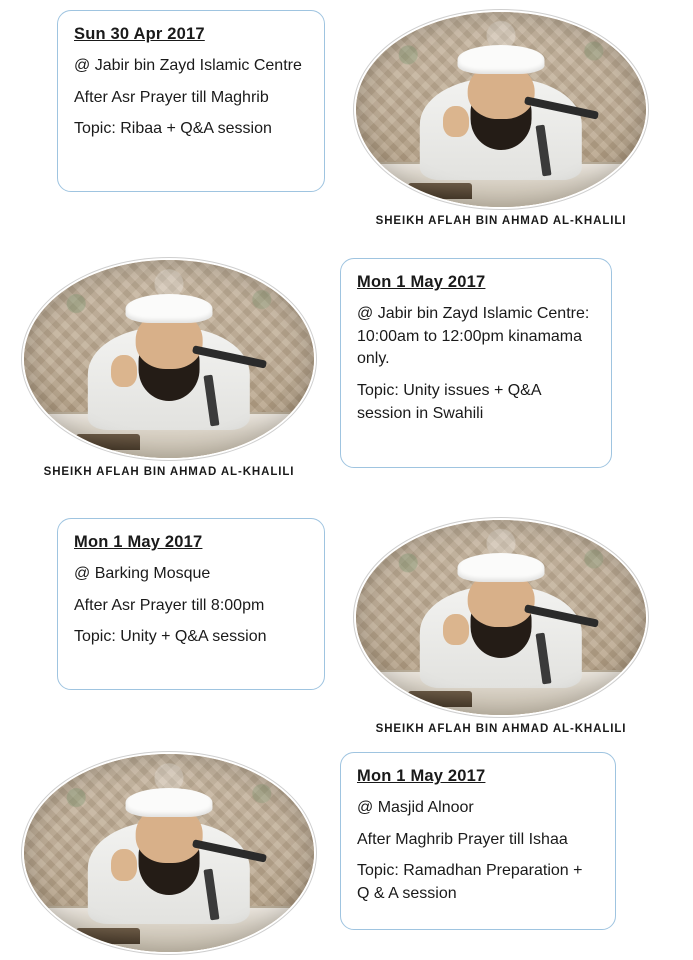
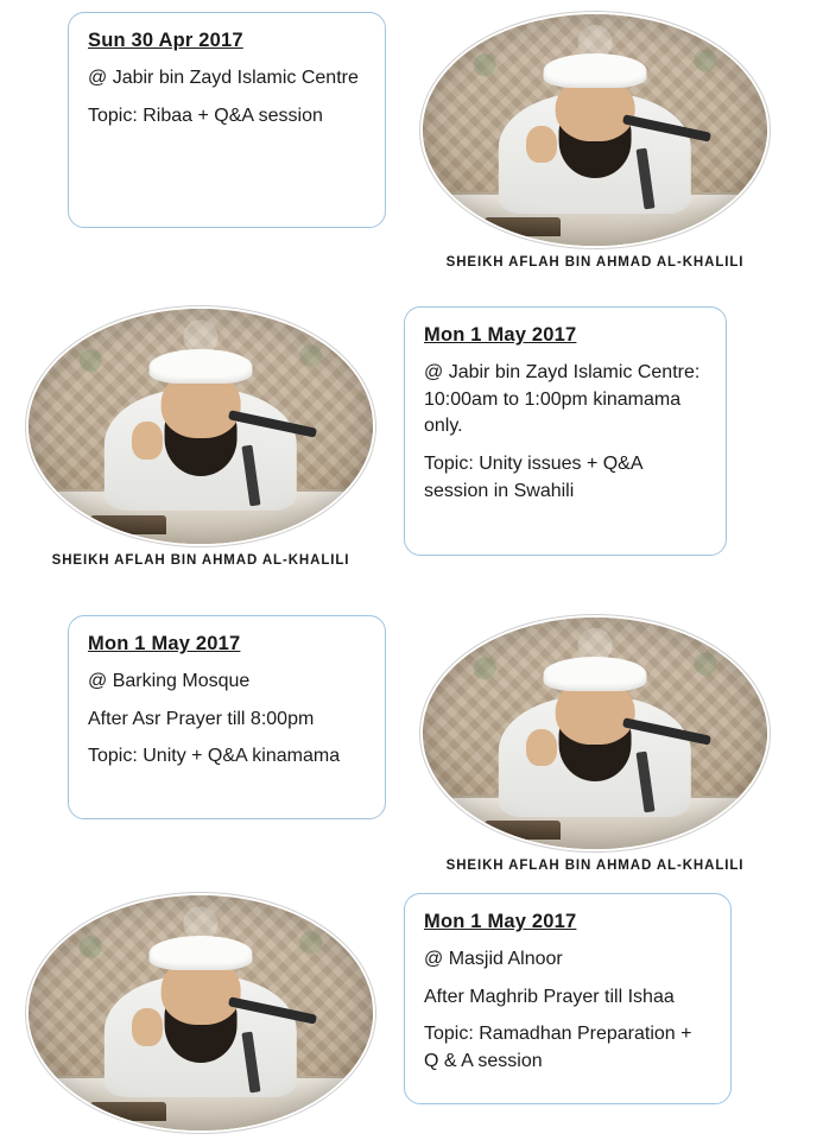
  Sun 30 Apr 2017
  @ Jabir bin Zayd Islamic Centre
- After Asr Prayer till Maghrib
  Topic: Ribaa + Q&A session
  SHEIKH AFLAH BIN AHMAD AL-KHALILI
  SHEIKH AFLAH BIN AHMAD AL-KHALILI
  Mon 1 May 2017
- @ Jabir bin Zayd Islamic Centre: 10:00am to 12:00pm kinamama only.
+ @ Jabir bin Zayd Islamic Centre: 10:00am to 1:00pm kinamama only.
  Topic: Unity issues + Q&A session in Swahili
  Mon 1 May 2017
  @ Barking Mosque
  After Asr Prayer till 8:00pm
- Topic: Unity + Q&A session
+ Topic: Unity + Q&A kinamama
  SHEIKH AFLAH BIN AHMAD AL-KHALILI
  Mon 1 May 2017
  @ Masjid Alnoor
  After Maghrib Prayer till Ishaa
  Topic: Ramadhan Preparation + Q & A session
